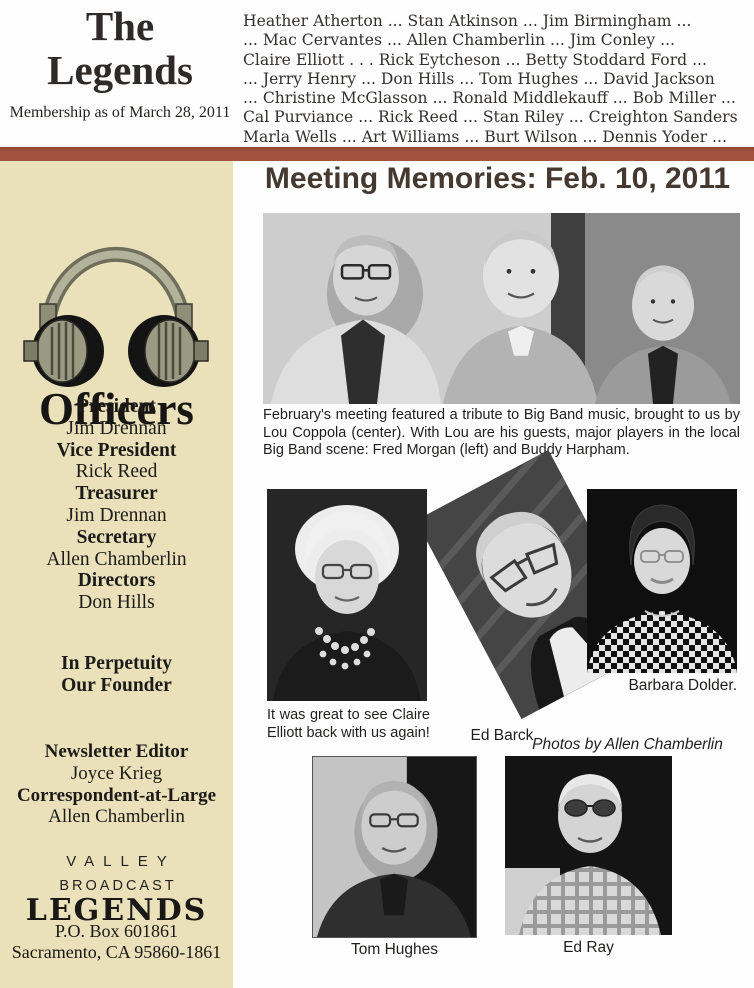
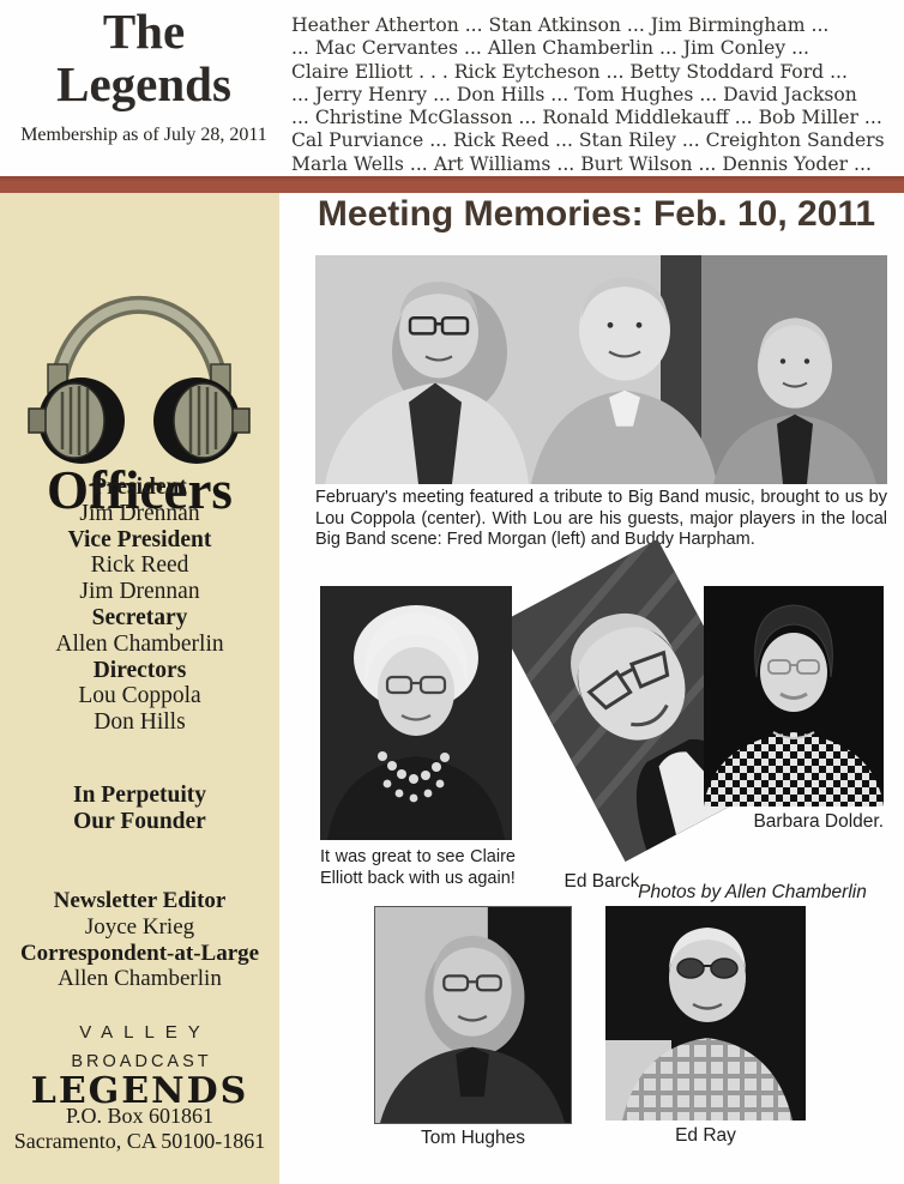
  The
  Legends
- Membership as of March 28, 2011
+ Membership as of July 28, 2011
  Heather Atherton ... Stan Atkinson ... Jim Birmingham ...
  ... Mac Cervantes ... Allen Chamberlin ... Jim Conley ...
  Claire Elliott . . . Rick Eytcheson ... Betty Stoddard Ford ...
  ... Jerry Henry ... Don Hills ... Tom Hughes ... David Jackson
  ... Christine McGlasson ... Ronald Middlekauff ... Bob Miller ...
  Cal Purviance ... Rick Reed ... Stan Riley ... Creighton Sanders
  Marla Wells ... Art Williams ... Burt Wilson ... Dennis Yoder ...
  Officers
  President
  Jim Drennan
  Vice President
  Rick Reed
- Treasurer
  Jim Drennan
  Secretary
  Allen Chamberlin
  Directors
+ Lou Coppola
  Don Hills
  In Perpetuity
  Our Founder
  Newsletter Editor
  Joyce Krieg
  Correspondent-at-Large
  Allen Chamberlin
  VALLEY
  BROADCAST
  LEGENDS
  P.O. Box 601861
- Sacramento, CA 95860-1861
+ Sacramento, CA 50100-1861
  Meeting Memories: Feb. 10, 2011
  February's meeting featured a tribute to Big Band music, brought to us by Lou Coppola (center). With Lou are his guests, major players in the local Big Band scene: Fred Morgan (left) and Buddy Harpham.
  It was great to see Claire Elliott back with us again!
  Ed Barck
  Barbara Dolder.
  Photos by Allen Chamberlin
  Tom Hughes
  Ed Ray
